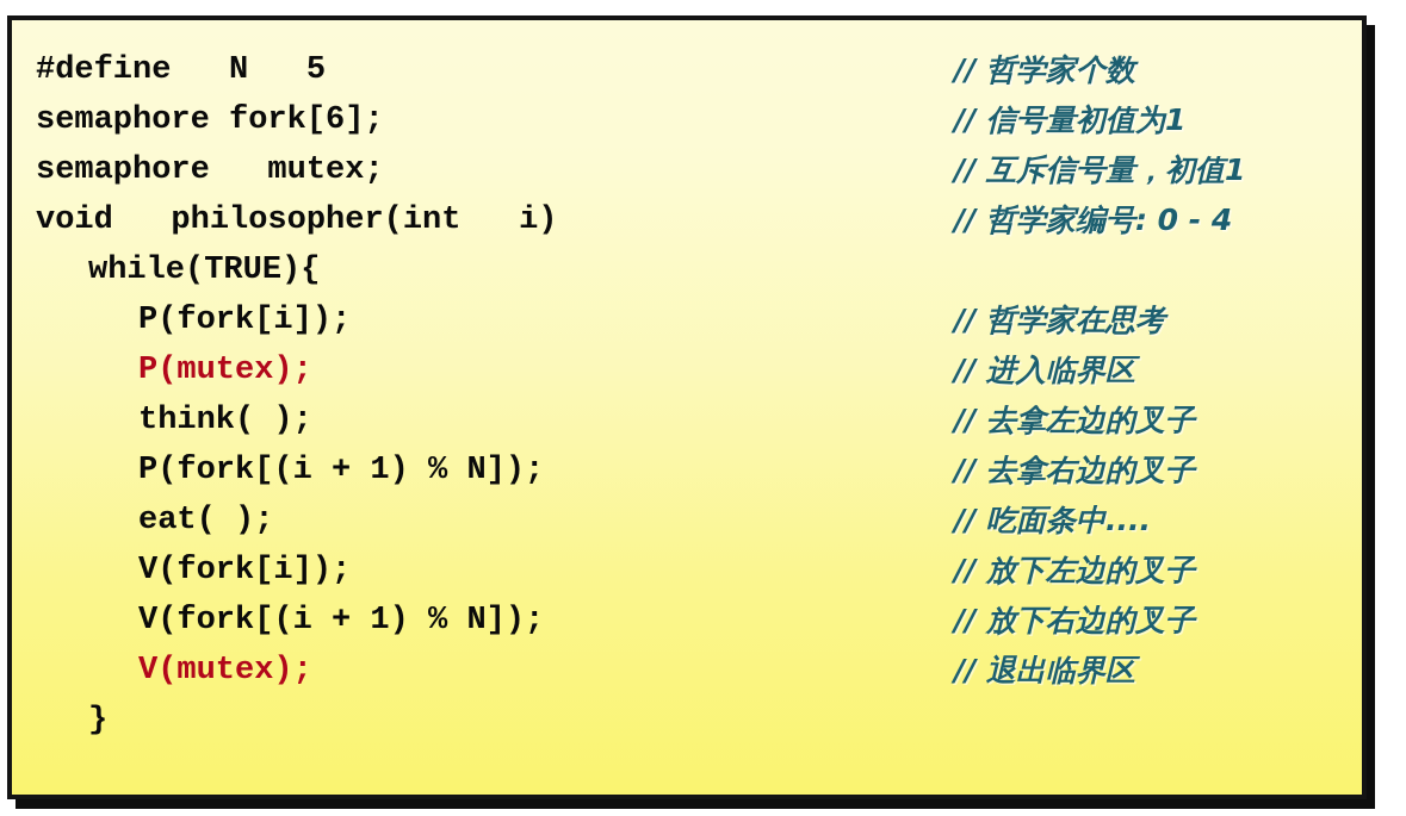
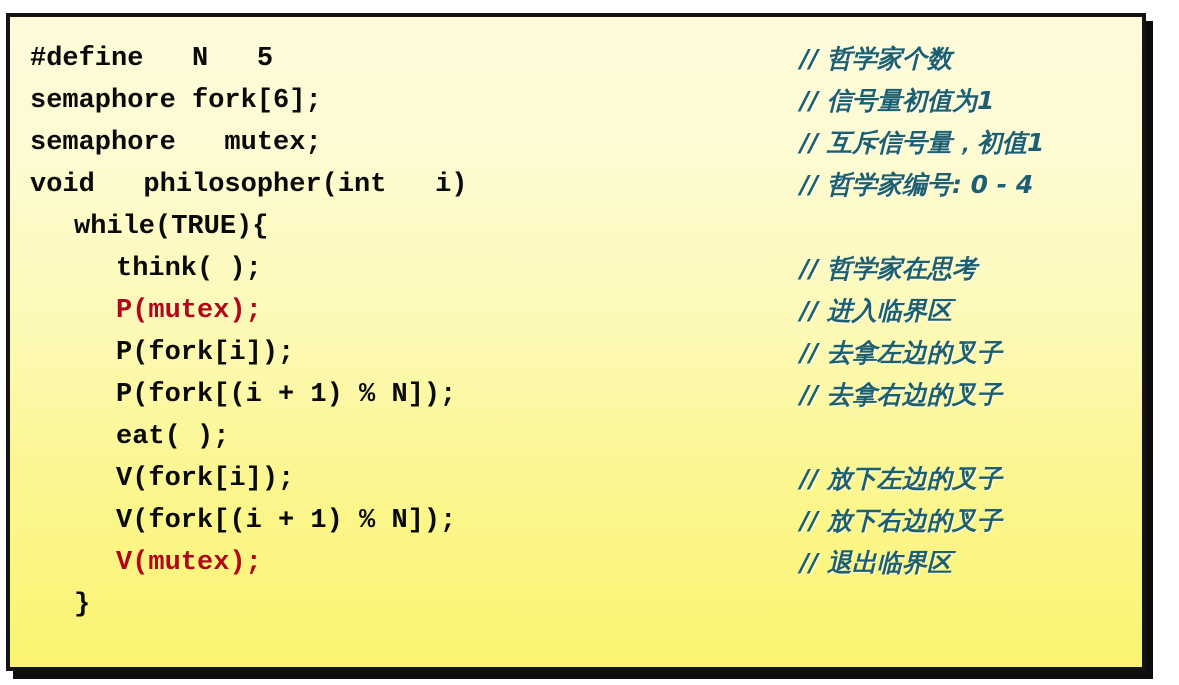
  #define N 5
  // 哲学家个数
  semaphore fork[6];
  // 信号量初值为1
  semaphore mutex;
  // 互斥信号量，初值1
  void philosopher(int i)
  // 哲学家编号: 0 - 4
  while(TRUE){
- P(fork[i]);
+ think( );
  // 哲学家在思考
  P(mutex);
  // 进入临界区
- think( );
+ P(fork[i]);
  // 去拿左边的叉子
  P(fork[(i + 1) % N]);
  // 去拿右边的叉子
  eat( );
- // 吃面条中....
  V(fork[i]);
  // 放下左边的叉子
  V(fork[(i + 1) % N]);
  // 放下右边的叉子
  V(mutex);
  // 退出临界区
  }
